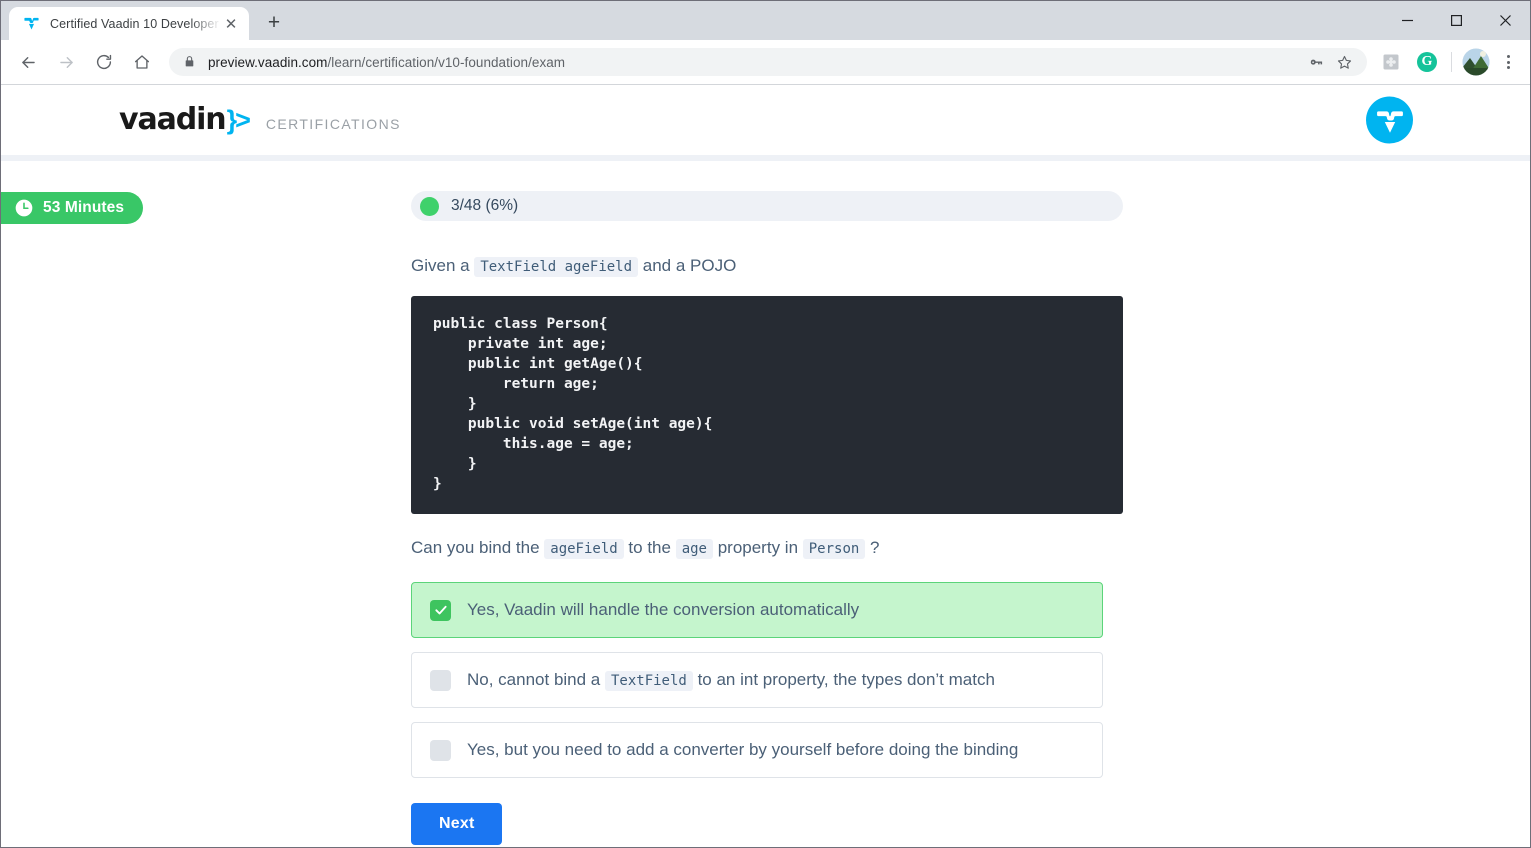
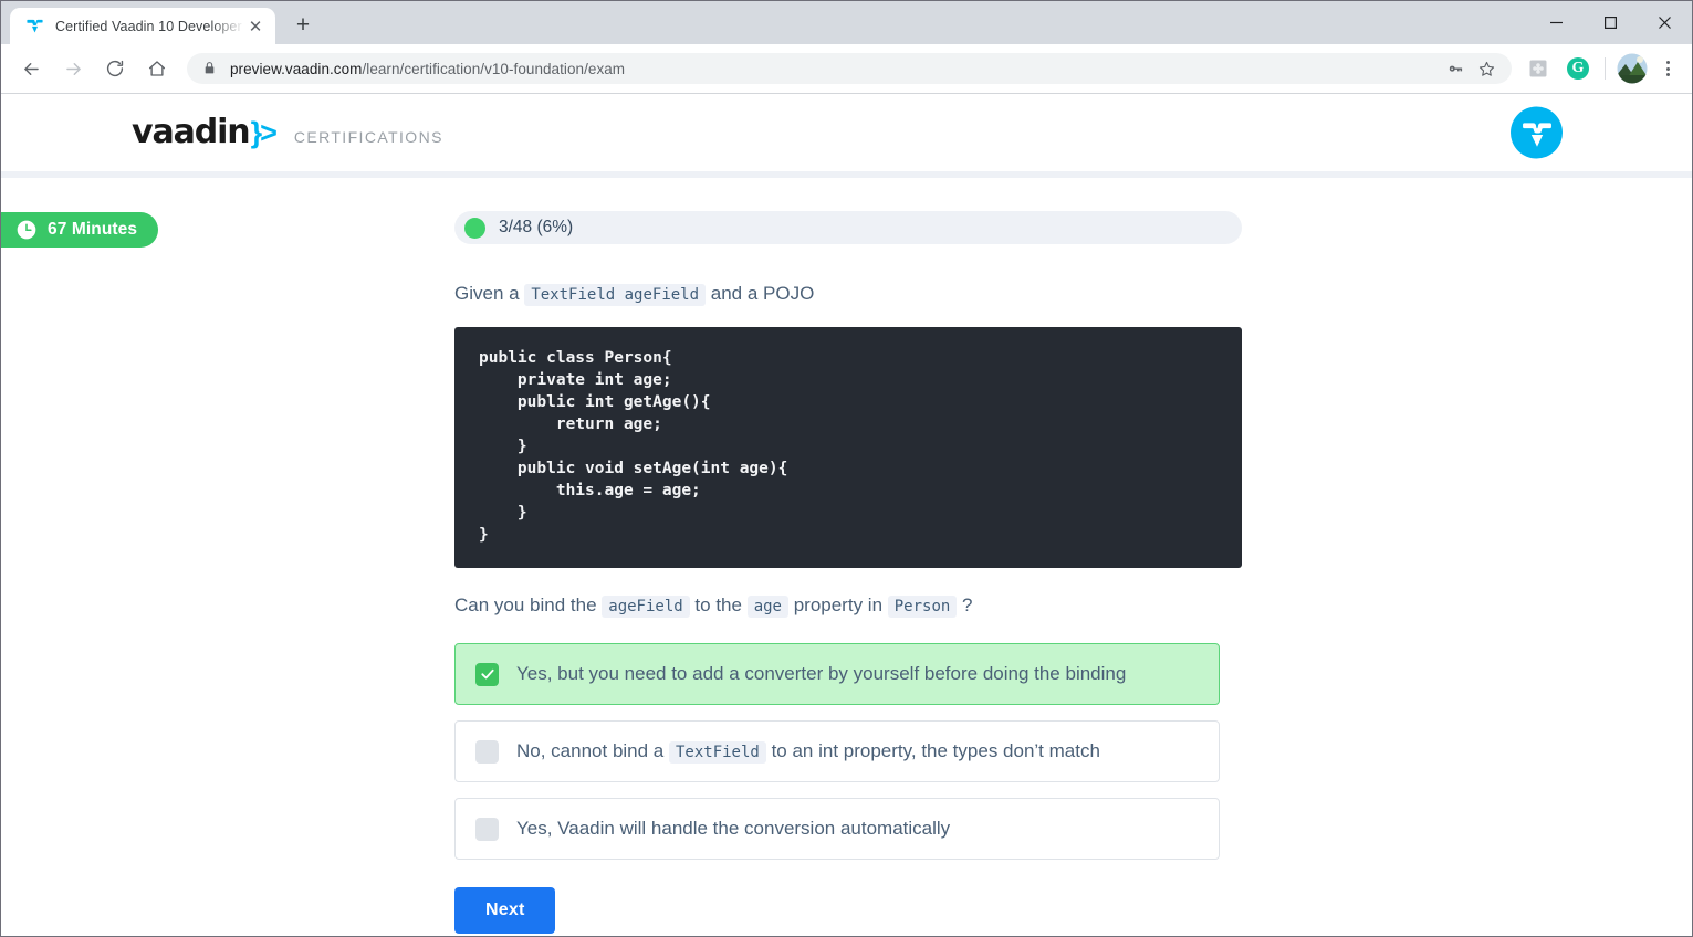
  Certified Vaadin 10 Developer
  ✕
  +
  preview.vaadin.com/learn/certification/v10-foundation/exam
  G
  vaadin
  }>
  CERTIFICATIONS
- 53 Minutes
+ 67 Minutes
  3/48 (6%)
  Given a TextField ageField and a POJO
  public class Person{
  private int age;
  public int getAge(){
  return age;
  }
  public void setAge(int age){
  this.age = age;
  }
  }
  Can you bind the ageField to the age property in Person ?
- Yes, Vaadin will handle the conversion automatically
+ Yes, but you need to add a converter by yourself before doing the binding
  No, cannot bind a TextField to an int property, the types don’t match
- Yes, but you need to add a converter by yourself before doing the binding
+ Yes, Vaadin will handle the conversion automatically
  Next
